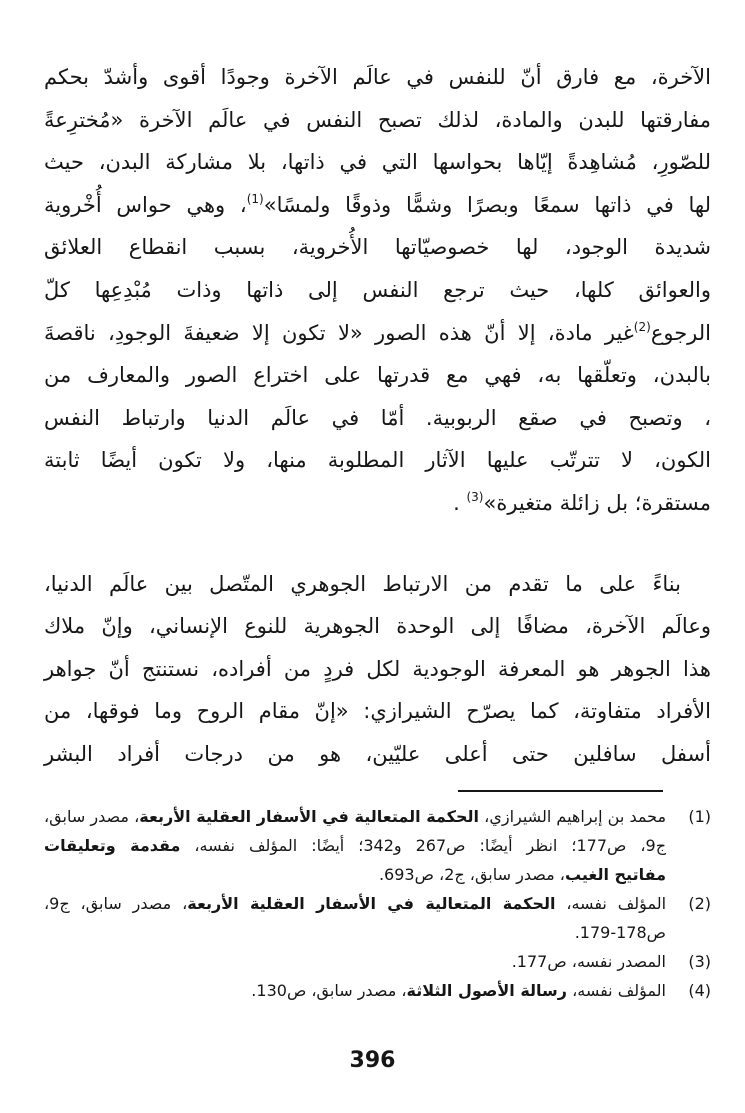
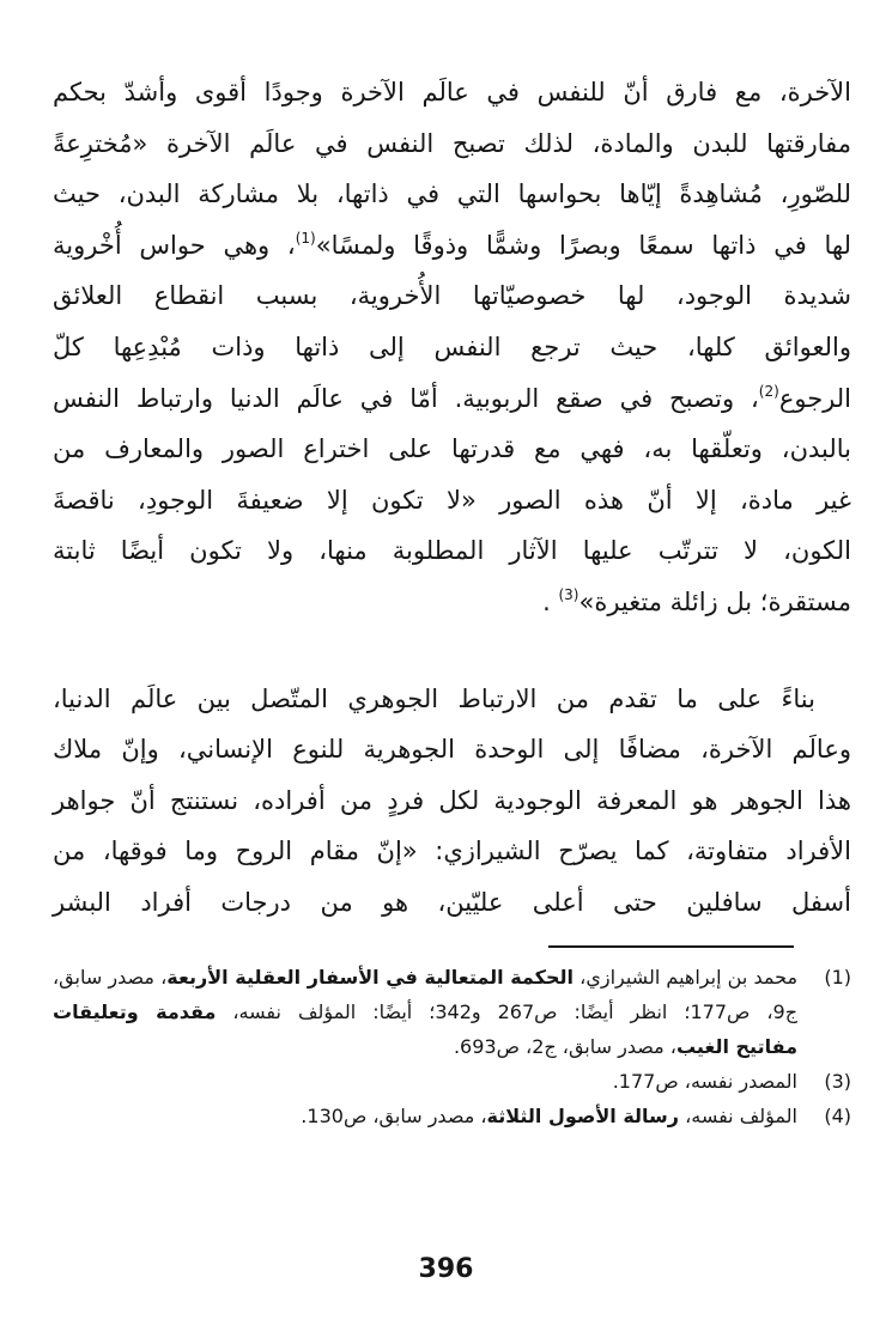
  الآخرة، مع فارق أنّ للنفس في عالَم الآخرة وجودًا أقوى وأشدّ بحكم
  مفارقتها للبدن والمادة، لذلك تصبح النفس في عالَم الآخرة «مُخترِعةً
  للصّورِ، مُشاهِدةً إيّاها بحواسها التي في ذاتها، بلا مشاركة البدن، حيث
  لها في ذاتها سمعًا وبصرًا وشمًّا وذوقًا ولمسًا»(1)، وهي حواس أُخْروية
  شديدة الوجود، لها خصوصيّاتها الأُخروية، بسبب انقطاع العلائق
  والعوائق كلها، حيث ترجع النفس إلى ذاتها وذات مُبْدِعِها كلّ
- الرجوع(2)غير مادة، إلا أنّ هذه الصور «لا تكون إلا ضعيفةَ الوجودِ، ناقصةَ
+ الرجوع(2)، وتصبح في صقع الربوبية. أمّا في عالَم الدنيا وارتباط النفس
  بالبدن، وتعلّقها به، فهي مع قدرتها على اختراع الصور والمعارف من
- ، وتصبح في صقع الربوبية. أمّا في عالَم الدنيا وارتباط النفس
+ غير مادة، إلا أنّ هذه الصور «لا تكون إلا ضعيفةَ الوجودِ، ناقصةَ
  الكون، لا تترتّب عليها الآثار المطلوبة منها، ولا تكون أيضًا ثابتة
  مستقرة؛ بل زائلة متغيرة»(3) .
  بناءً على ما تقدم من الارتباط الجوهري المتّصل بين عالَم الدنيا،
  وعالَم الآخرة، مضافًا إلى الوحدة الجوهرية للنوع الإنساني، وإنّ ملاك
  هذا الجوهر هو المعرفة الوجودية لكل فردٍ من أفراده، نستنتج أنّ جواهر
  الأفراد متفاوتة، كما يصرّح الشيرازي: «إنّ مقام الروح وما فوقها، من
  أسفل سافلين حتى أعلى عليّين، هو من درجات أفراد البشر
  (1)
  محمد بن إبراهيم الشيرازي، الحكمة المتعالية في الأسفار العقلية الأربعة، مصدر سابق،
  ج9، ص177؛ انظر أيضًا: ص267 و342؛ أيضًا: المؤلف نفسه، مقدمة وتعليقات
  مفاتيح الغيب، مصدر سابق، ج2، ص693.
- (2)
- المؤلف نفسه، الحكمة المتعالية في الأسفار العقلية الأربعة، مصدر سابق، ج9،
- ص178-179.
  (3)
  المصدر نفسه، ص177.
  (4)
  المؤلف نفسه، رسالة الأصول الثلاثة، مصدر سابق، ص130.
  396
